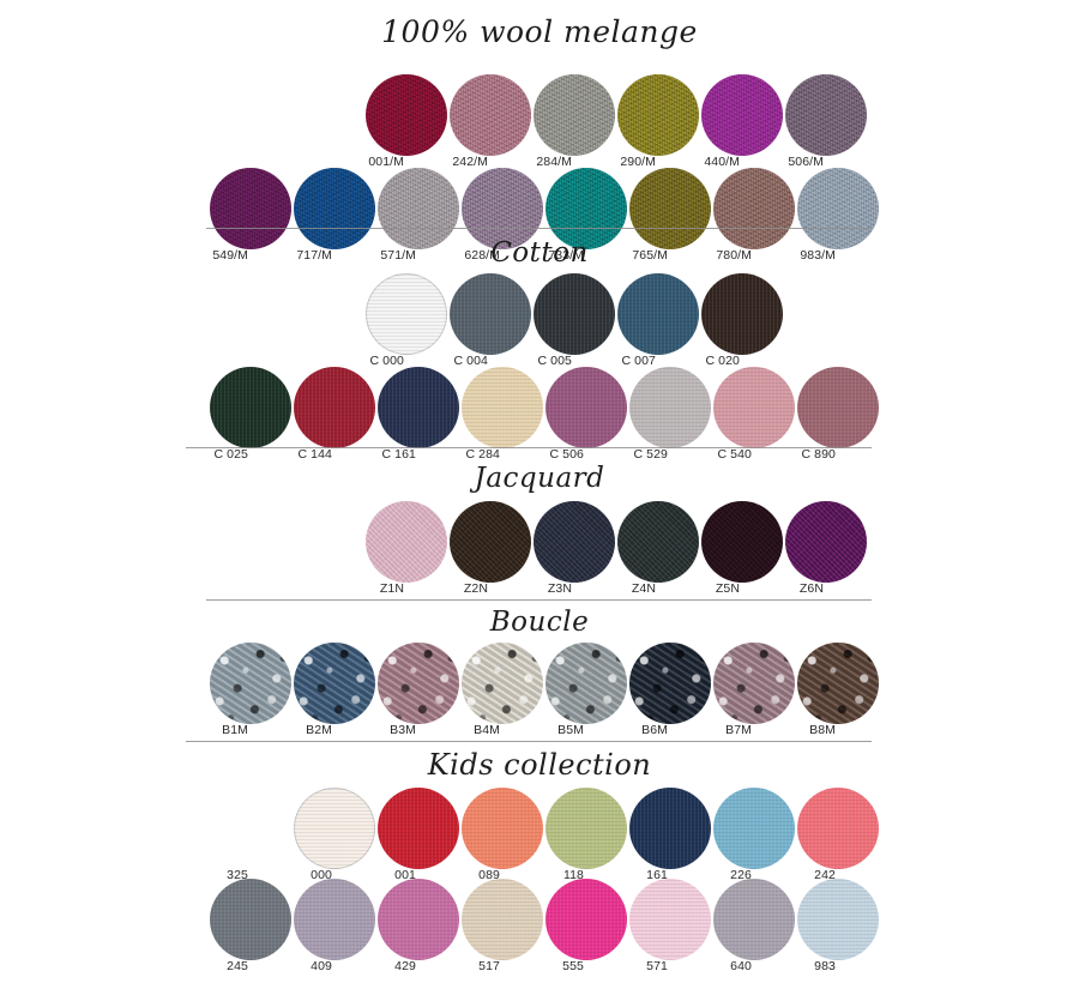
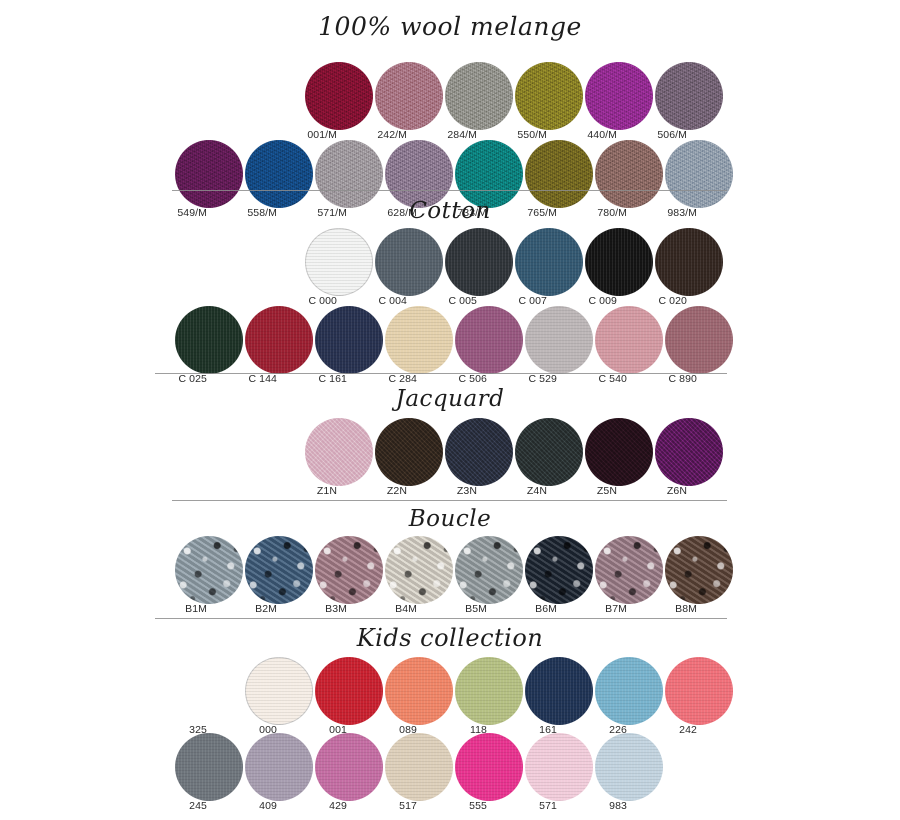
  100% wool melange
  001/M
  242/M
  284/M
- 290/M
+ 550/M
  440/M
  506/M
  549/M
- 717/M
+ 558/M
  571/M
  628/M
  733/M
  765/M
  780/M
  983/M
  Cotton
  C 000
  C 004
  C 005
  C 007
+ C 009
  C 020
  C 025
  C 144
  C 161
  C 284
  C 506
  C 529
  C 540
  C 890
  Jacquard
  Z1N
  Z2N
  Z3N
  Z4N
  Z5N
  Z6N
  Boucle
  B1M
  B2M
  B3M
  B4M
  B5M
  B6M
  B7M
  B8M
  Kids collection
  325
  000
  001
  089
  118
  161
  226
  242
  245
  409
  429
  517
  555
  571
- 640
  983
